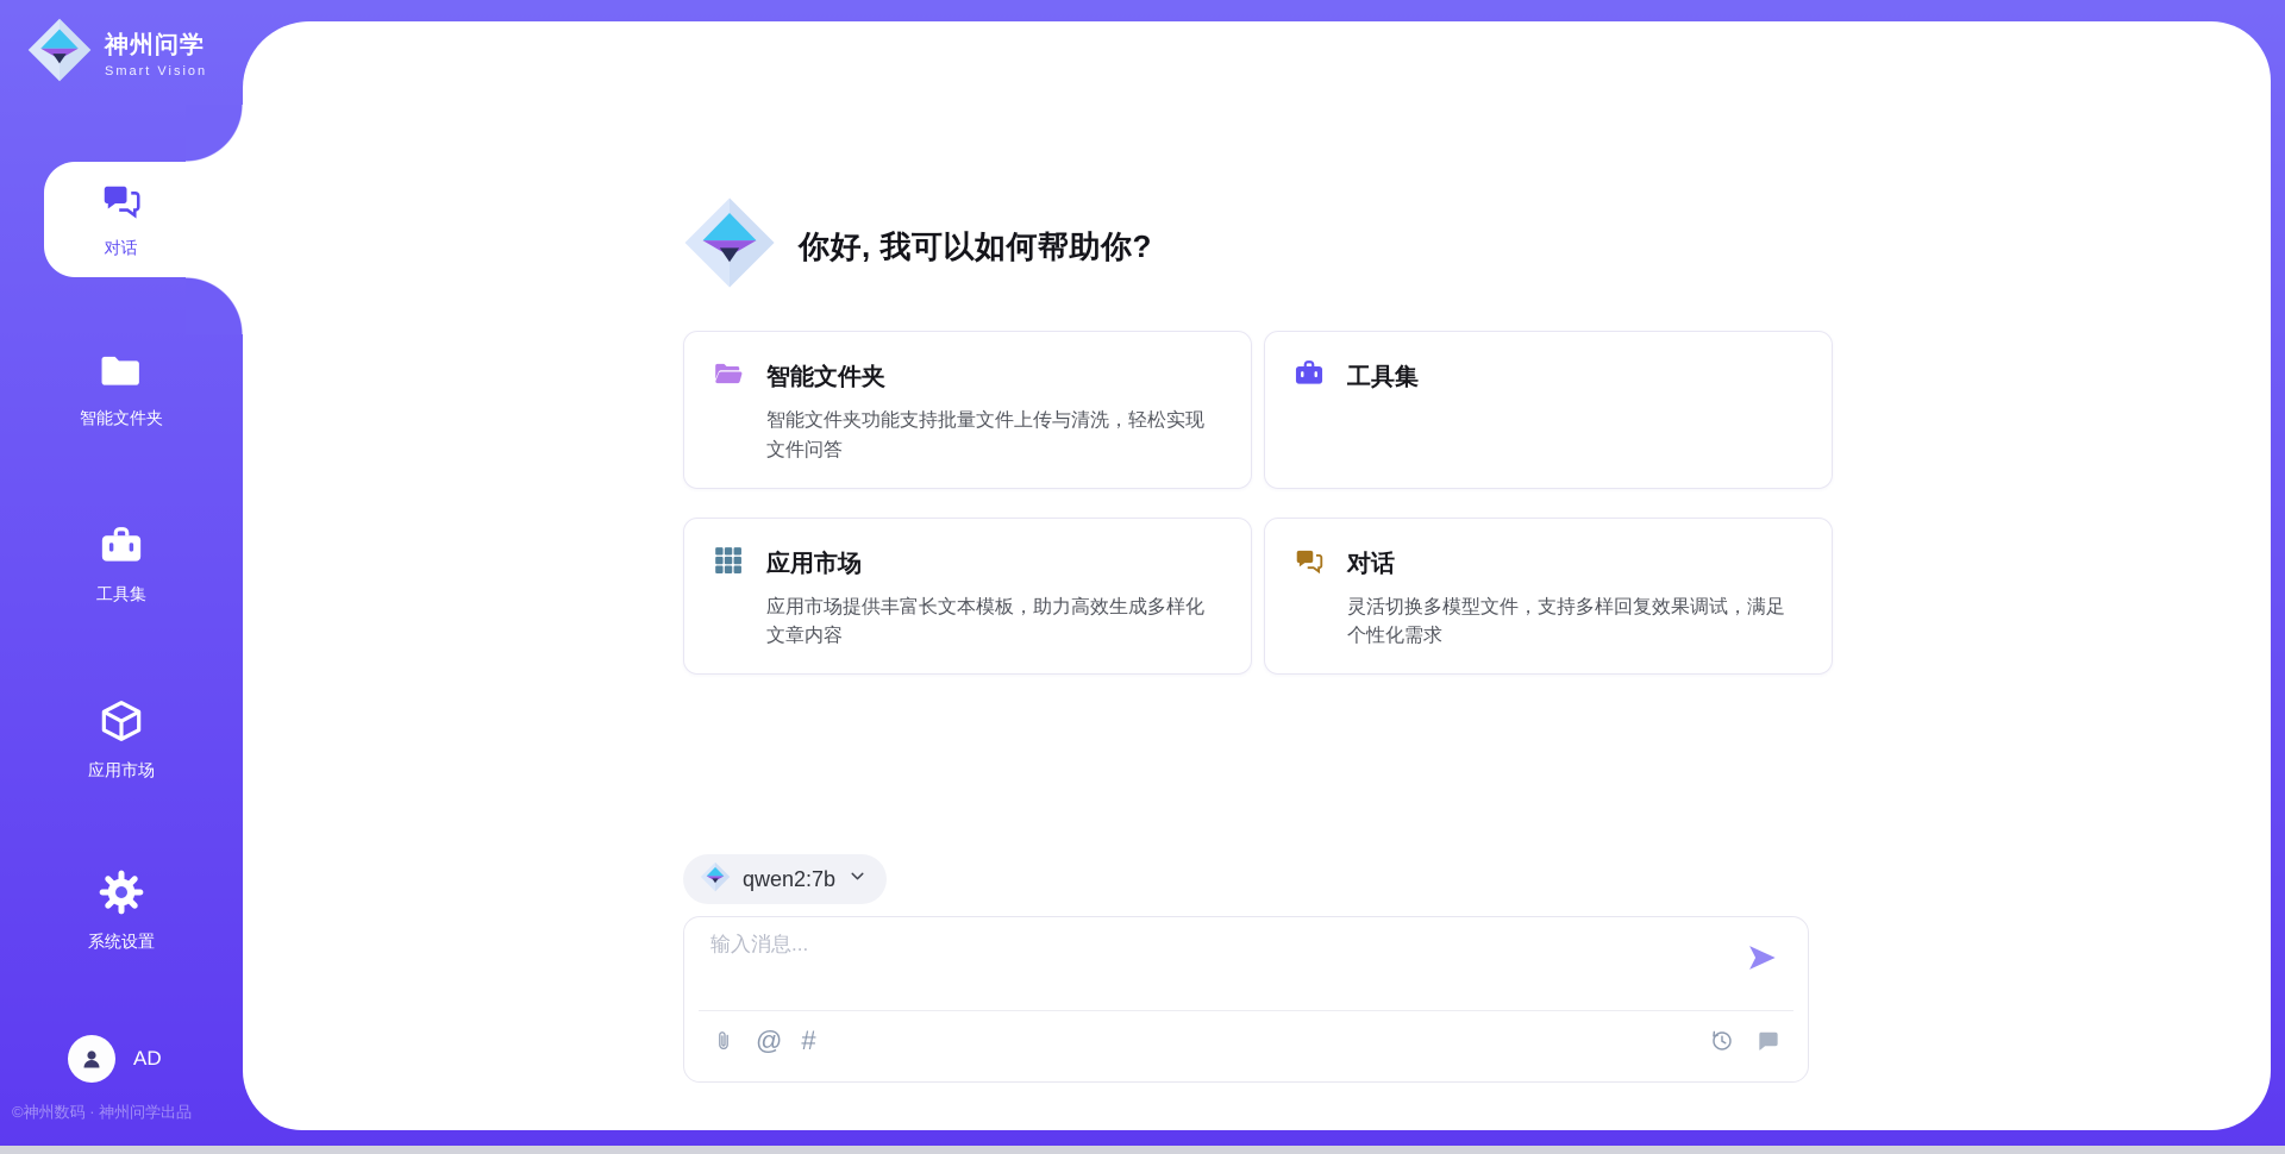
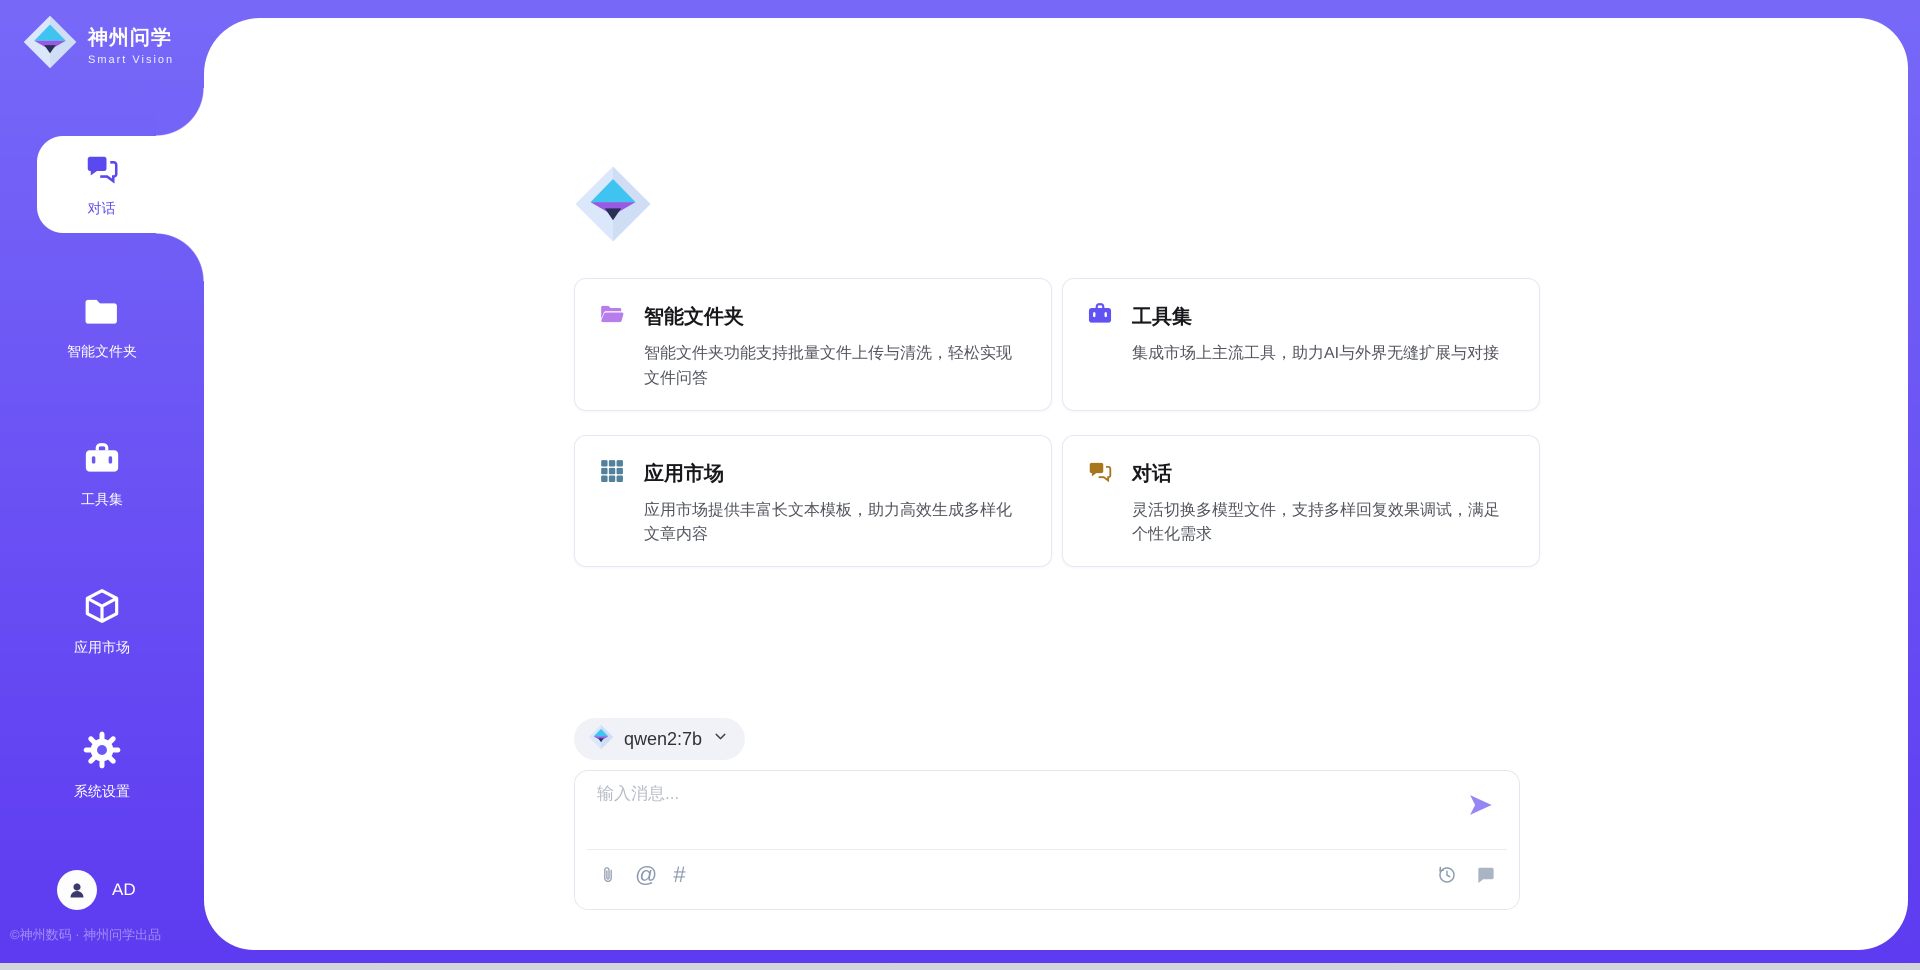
  神州问学
  Smart Vision
  对话
  智能文件夹
  工具集
  应用市场
  系统设置
  AD
  ©神州数码 · 神州问学出品
- 你好, 我可以如何帮助你?
  智能文件夹
  智能文件夹功能支持批量文件上传与清洗，轻松实现文件问答
  工具集
+ 集成市场上主流工具，助力AI与外界无缝扩展与对接
  应用市场
  应用市场提供丰富长文本模板，助力高效生成多样化文章内容
  对话
  灵活切换多模型文件，支持多样回复效果调试，满足个性化需求
  qwen2:7b
  输入消息...
  @
  #
